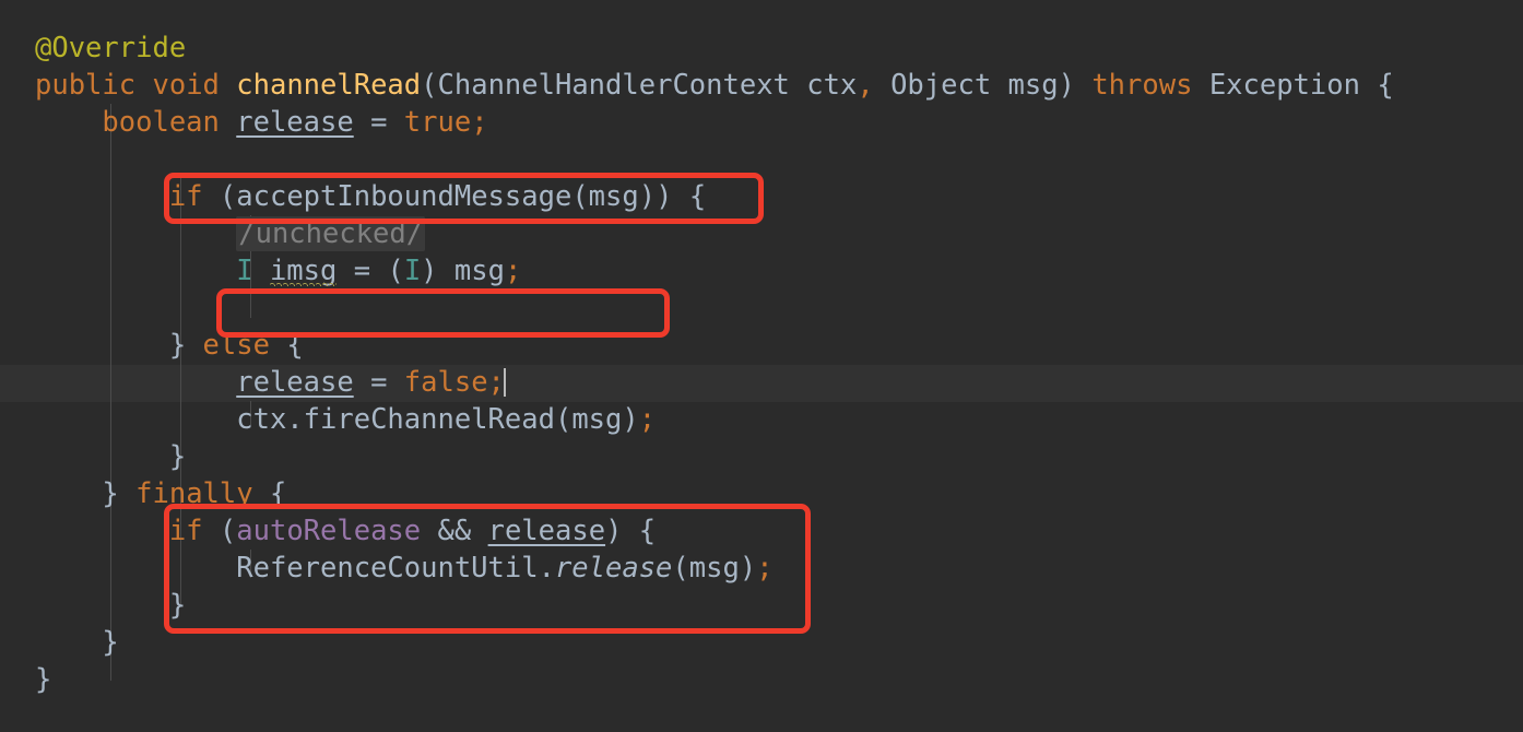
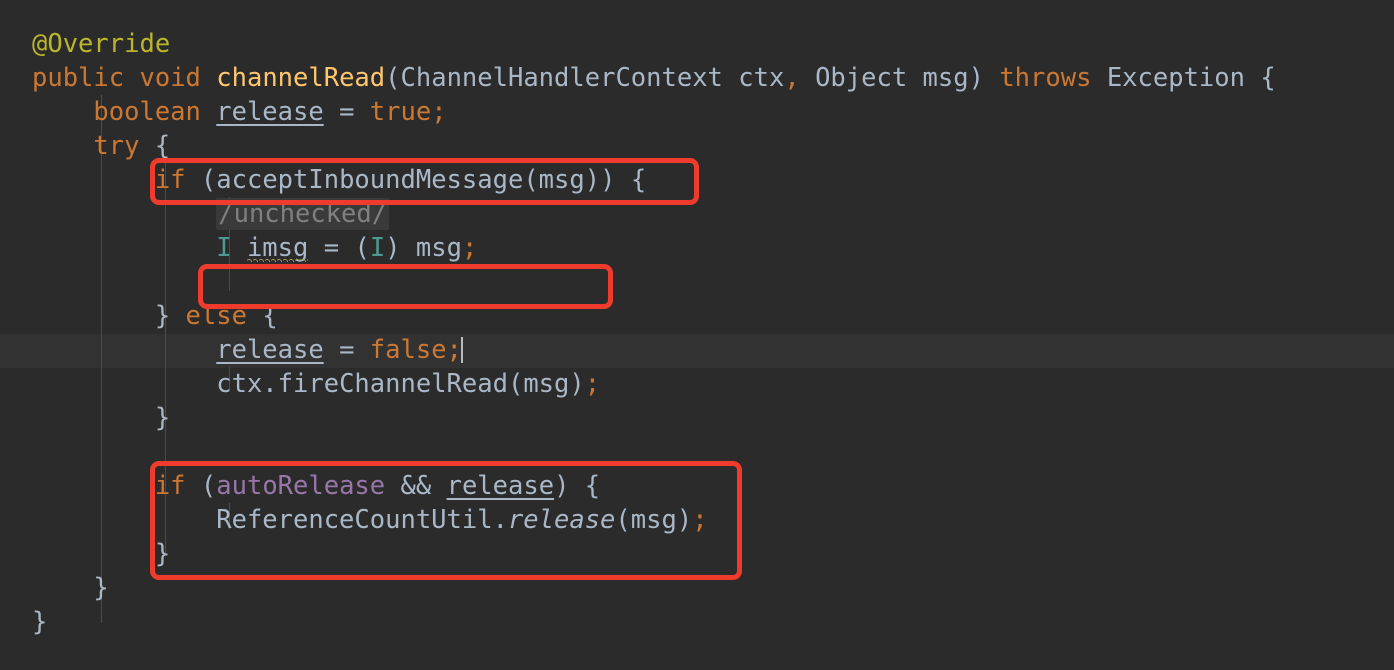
  @Override
  public void channelRead(ChannelHandlerContext ctx, Object msg) throws Exception {
  boolean release = true;
+ try {
  if (acceptInboundMessage(msg)) {
  /unchecked/
  I imsg = (I) msg;
  } else {
  release = false;
  ctx.fireChannelRead(msg);
  }
- } finally {
  if (autoRelease && release) {
  ReferenceCountUtil.release(msg);
  }
  }
  }
